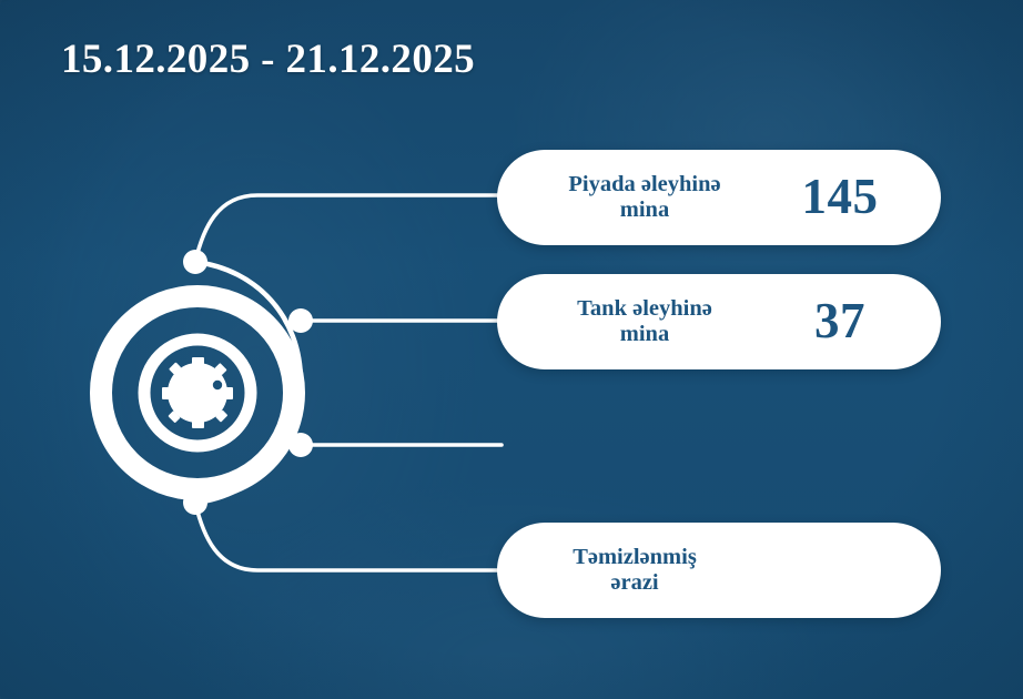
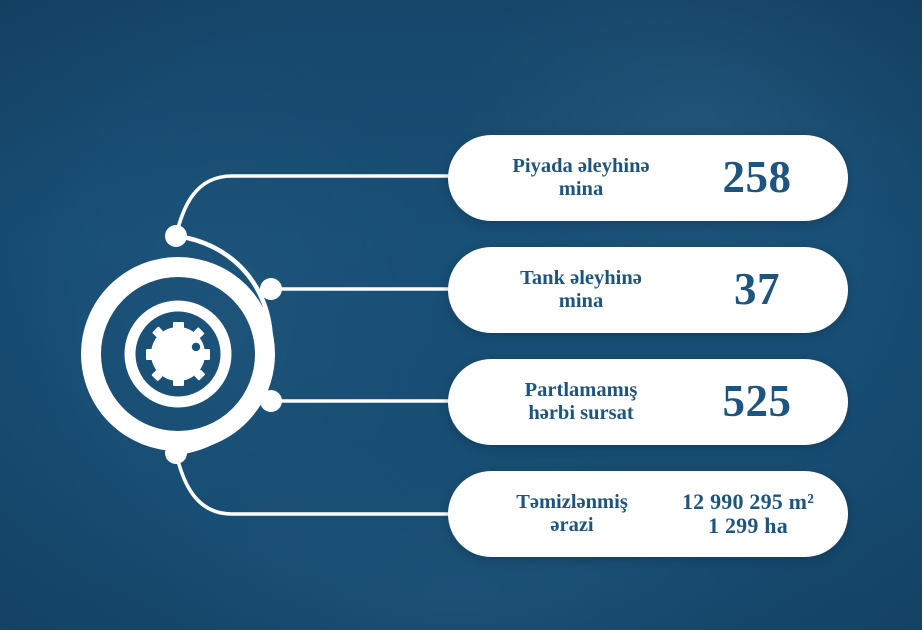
- 15.12.2025 - 21.12.2025
  Piyada əleyhinə
  mina
- 145
+ 258
  Tank əleyhinə
  mina
  37
+ Partlamamış
+ hərbi sursat
+ 525
  Təmizlənmiş
  ərazi
+ 12 990 295 m²
+ 1 299 ha
